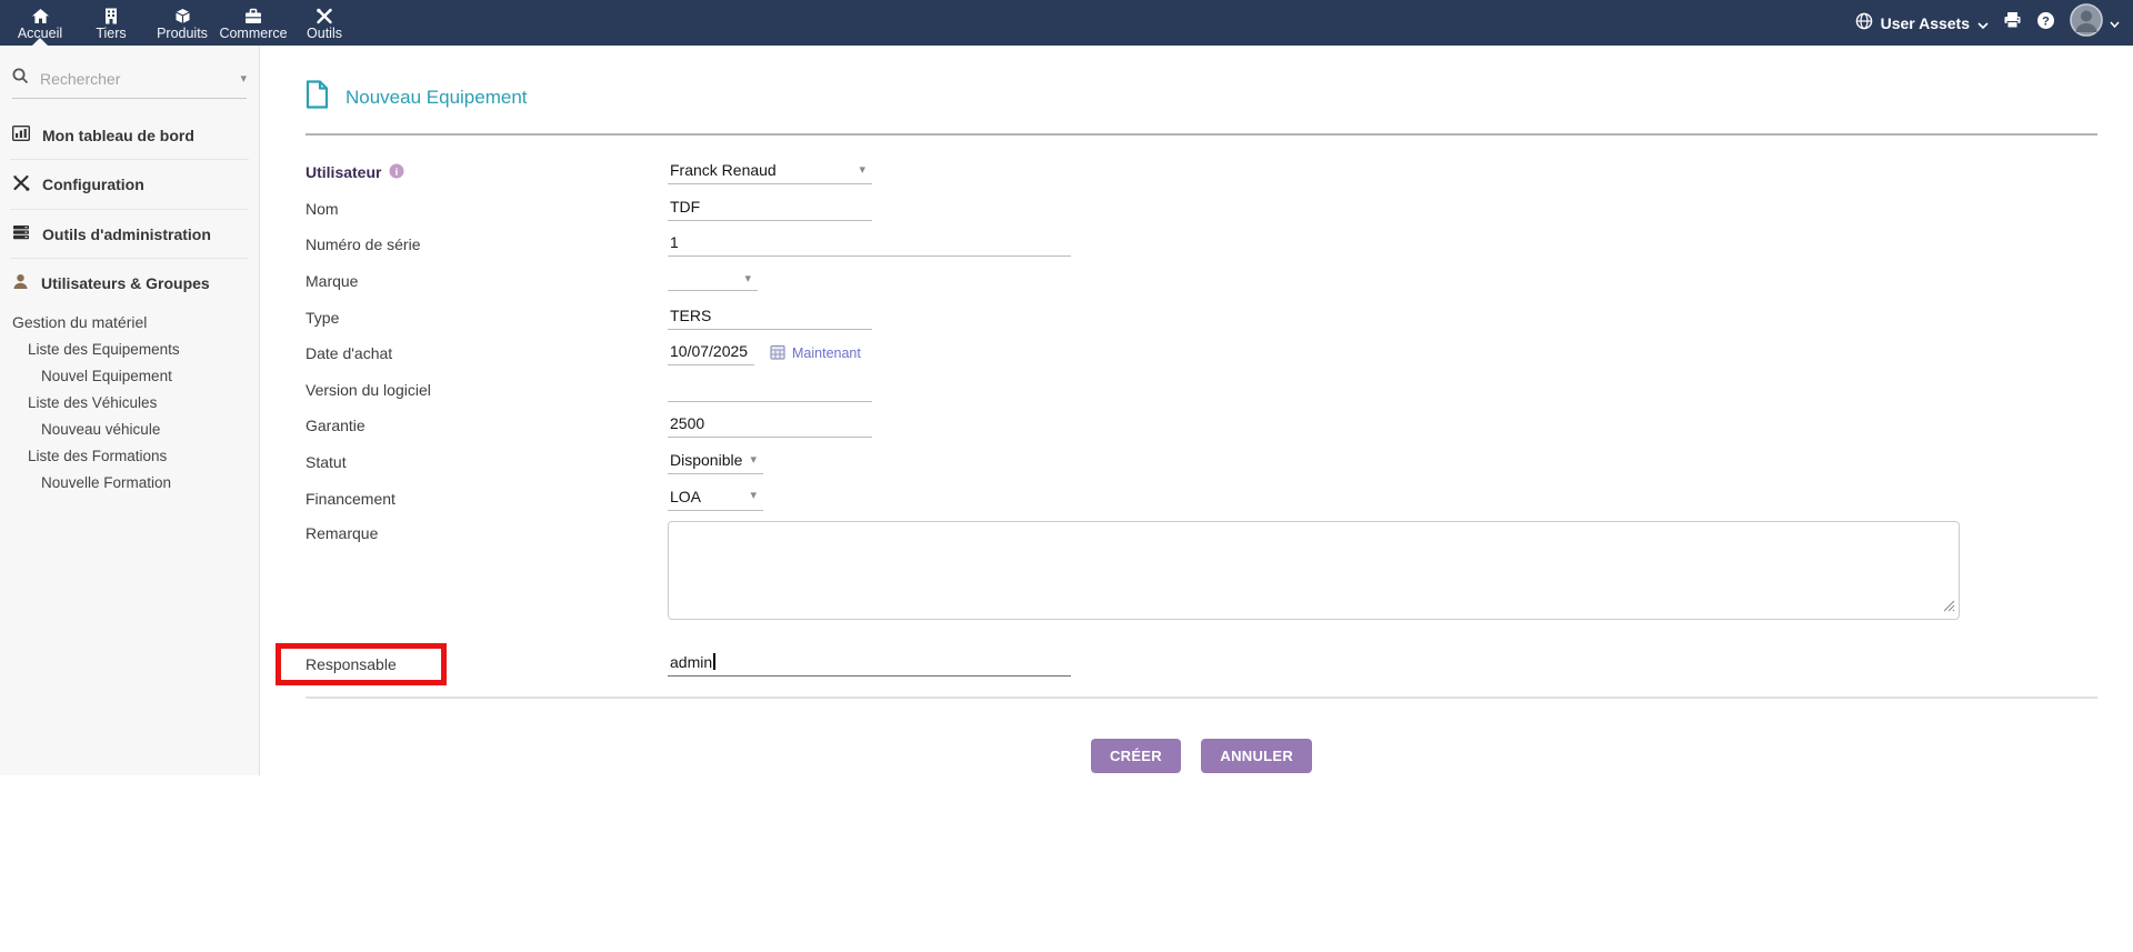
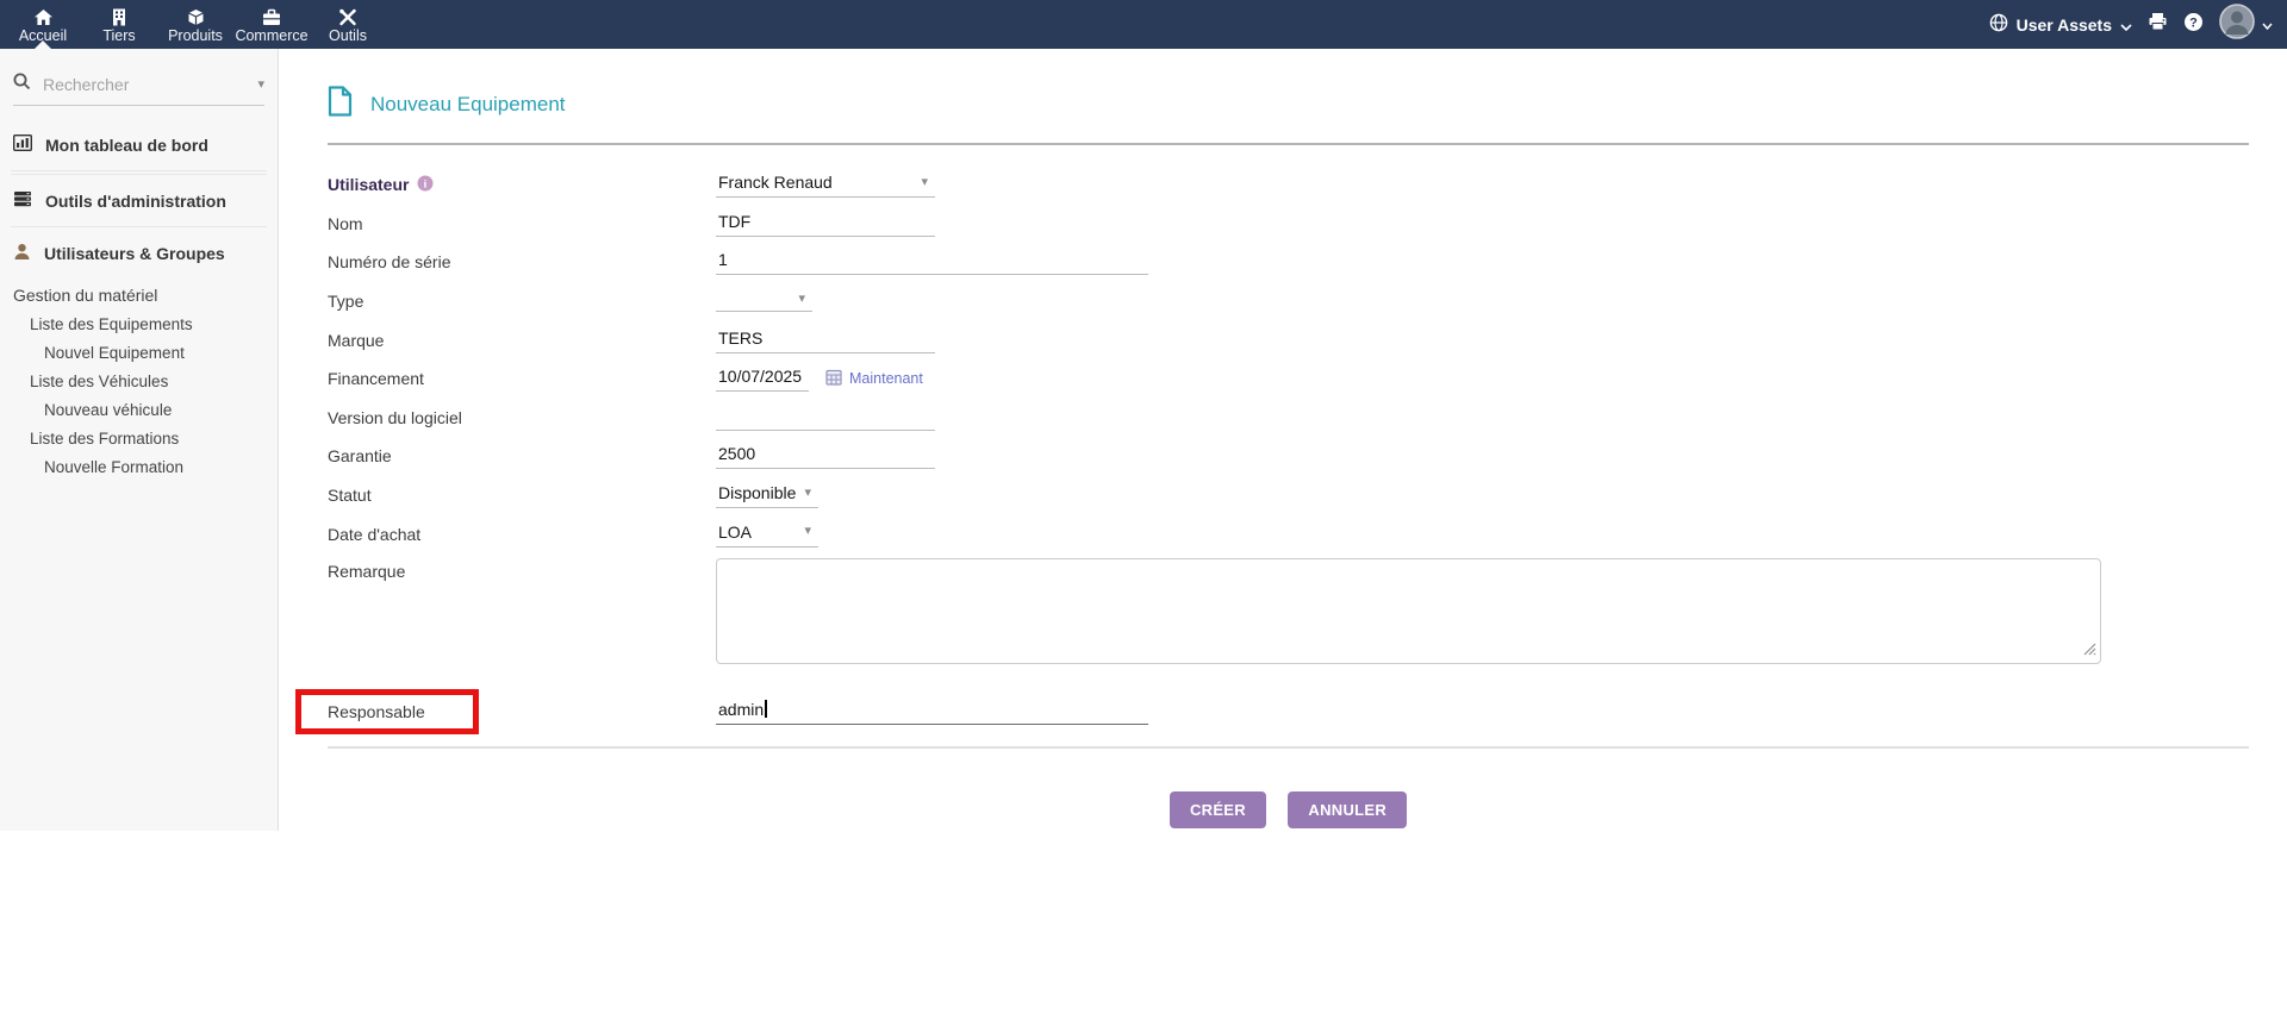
  Accueil
  Tiers
  Produits
  Commerce
  Outils
  User Assets
  ?
  Rechercher
  ▾
  Mon tableau de bord
- Configuration
  Outils d'administration
  Utilisateurs & Groupes
  Gestion du matériel
  Liste des Equipements
  Nouvel Equipement
  Liste des Véhicules
  Nouveau véhicule
  Liste des Formations
  Nouvelle Formation
  Nouveau Equipement
  Utilisateur
  i
  Franck Renaud
  ▾
  Nom
  TDF
  Numéro de série
  1
- Marque
+ Type
  ▾
- Type
+ Marque
  TERS
- Date d'achat
+ Financement
  10/07/2025
  Maintenant
  Version du logiciel
  Garantie
  2500
  Statut
  Disponible
  ▾
- Financement
+ Date d'achat
  LOA
  ▾
  Remarque
  Responsable
  admin
  CRÉER ANNULER
